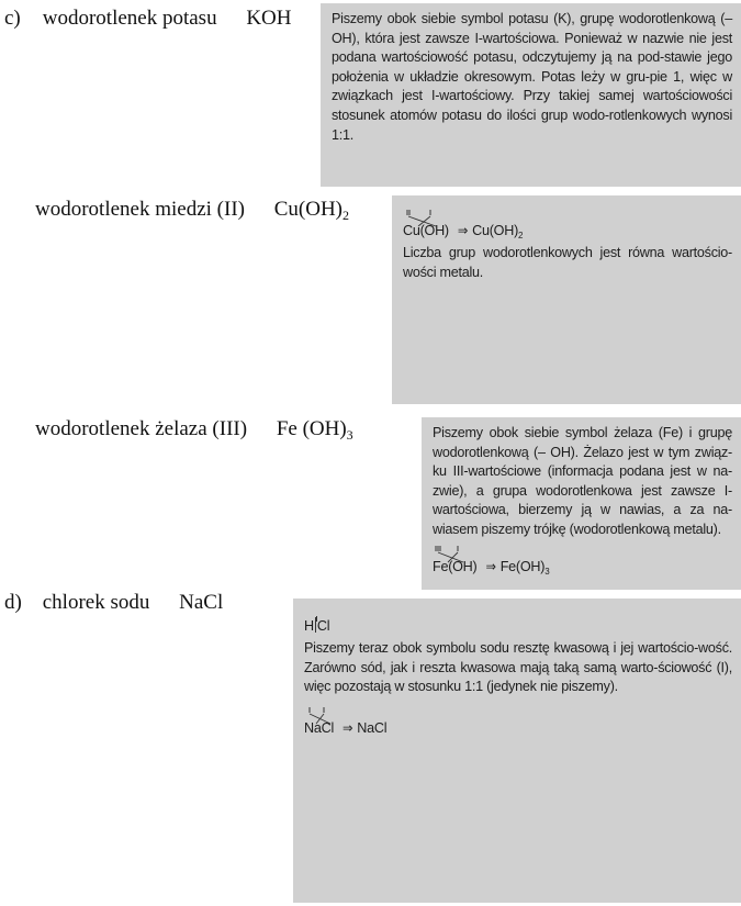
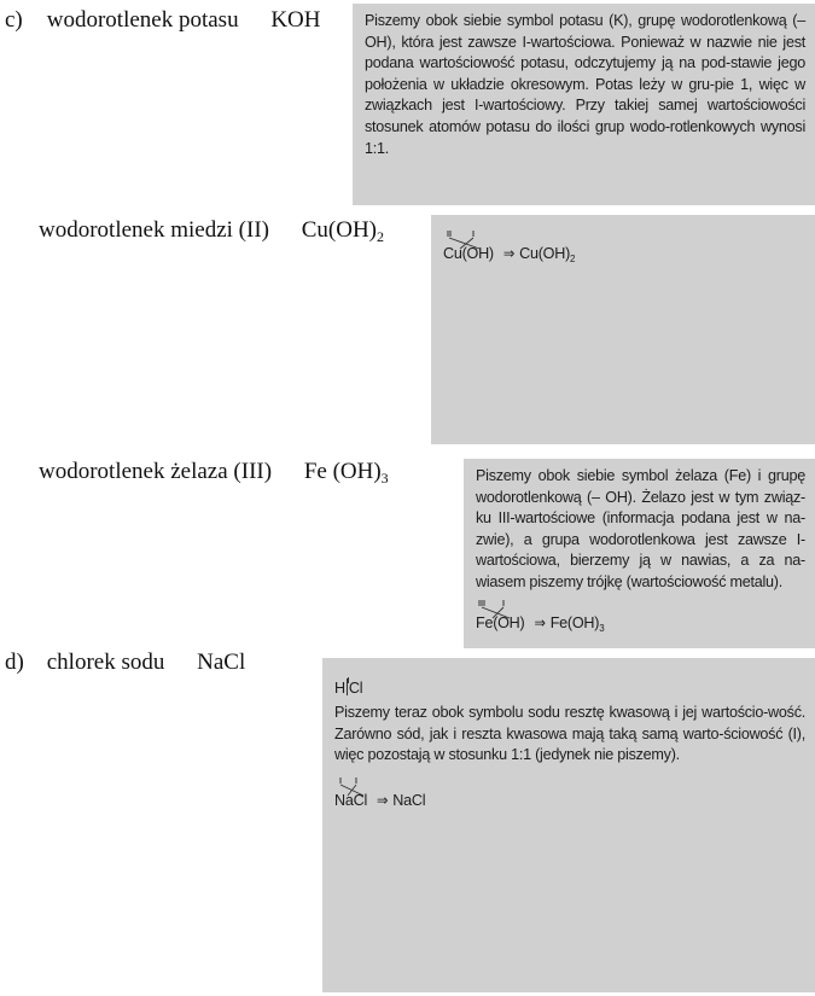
  c) wodorotlenek potasu KOH
  Piszemy obok siebie symbol potasu (K), grupę wodorotlenkową (– OH), która jest zawsze I-wartościowa. Ponieważ w nazwie nie jest podana wartościowość potasu, odczytujemy ją na pod-stawie jego położenia w układzie okresowym. Potas leży w gru-pie 1, więc w związkach jest I-wartościowy. Przy takiej samej wartościowości stosunek atomów potasu do ilości grup wodo-rotlenkowych wynosi 1:1.
  wodorotlenek miedzi (II) Cu(OH)2
  Cu(OH) ⇒ Cu(OH)2
- Liczba grup wodorotlenkowych jest równa wartościo-wości metalu.
  wodorotlenek żelaza (III) Fe (OH)3
- Piszemy obok siebie symbol żelaza (Fe) i grupę wodorotlenkową (– OH). Żelazo jest w tym związ-ku III-wartościowe (informacja podana jest w na-zwie), a grupa wodorotlenkowa jest zawsze I-wartościowa, bierzemy ją w nawias, a za na-wiasem piszemy trójkę (wodorotlenkową metalu).
+ Piszemy obok siebie symbol żelaza (Fe) i grupę wodorotlenkową (– OH). Żelazo jest w tym związ-ku III-wartościowe (informacja podana jest w na-zwie), a grupa wodorotlenkowa jest zawsze I-wartościowa, bierzemy ją w nawias, a za na-wiasem piszemy trójkę (wartościowość metalu).
  Fe(OH) ⇒ Fe(OH)3
  d) chlorek sodu NaCl
  H Cl
  Piszemy teraz obok symbolu sodu resztę kwasową i jej wartościo-wość. Zarówno sód, jak i reszta kwasowa mają taką samą warto-ściowość (I), więc pozostają w stosunku 1:1 (jedynek nie piszemy).
  NaCl ⇒ NaCl
